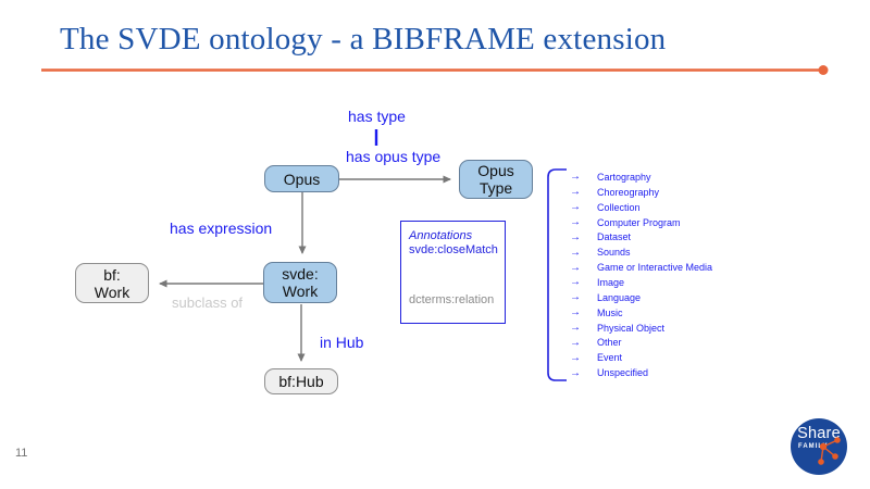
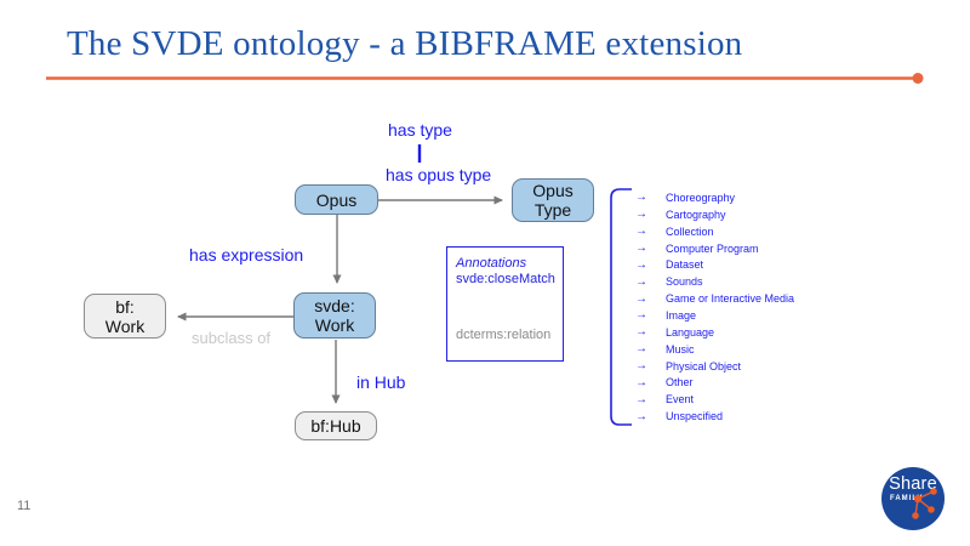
  The SVDE ontology - a BIBFRAME extension
  has type
  has opus type
  has expression
  subclass of
  in Hub
  Opus
  Opus
  Type
  bf:
  Work
  svde:
  Work
  bf:Hub
  Annotations
  svde:closeMatch
  dcterms:relation
  →
- Cartography
+ Choreography
  →
- Choreography
+ Cartography
  →
  Collection
  →
  Computer Program
  →
  Dataset
  →
  Sounds
  →
  Game or Interactive Media
  →
  Image
  →
  Language
  →
  Music
  →
  Physical Object
  →
  Other
  →
  Event
  →
  Unspecified
  11
  Share
